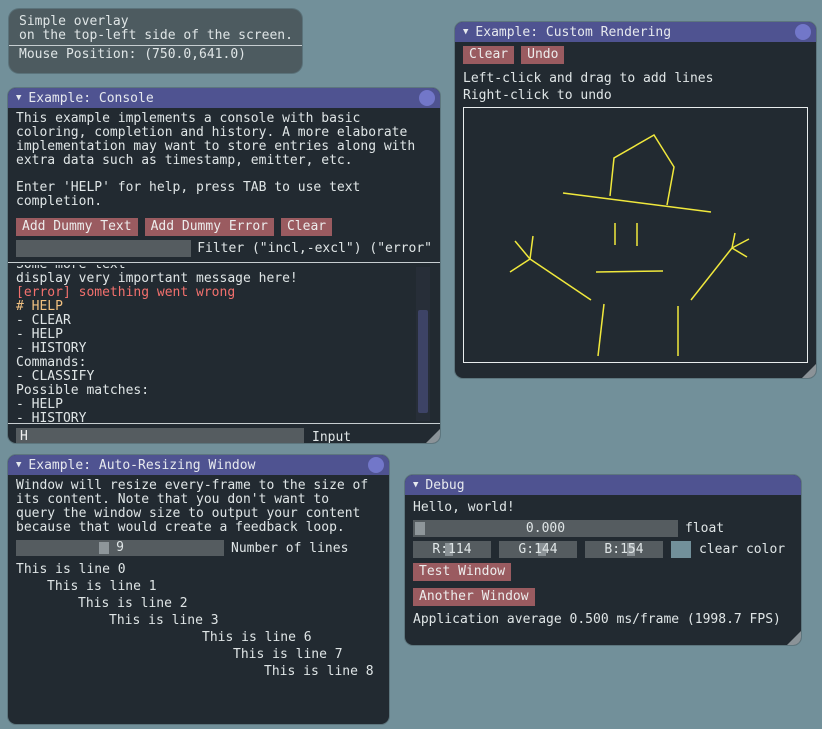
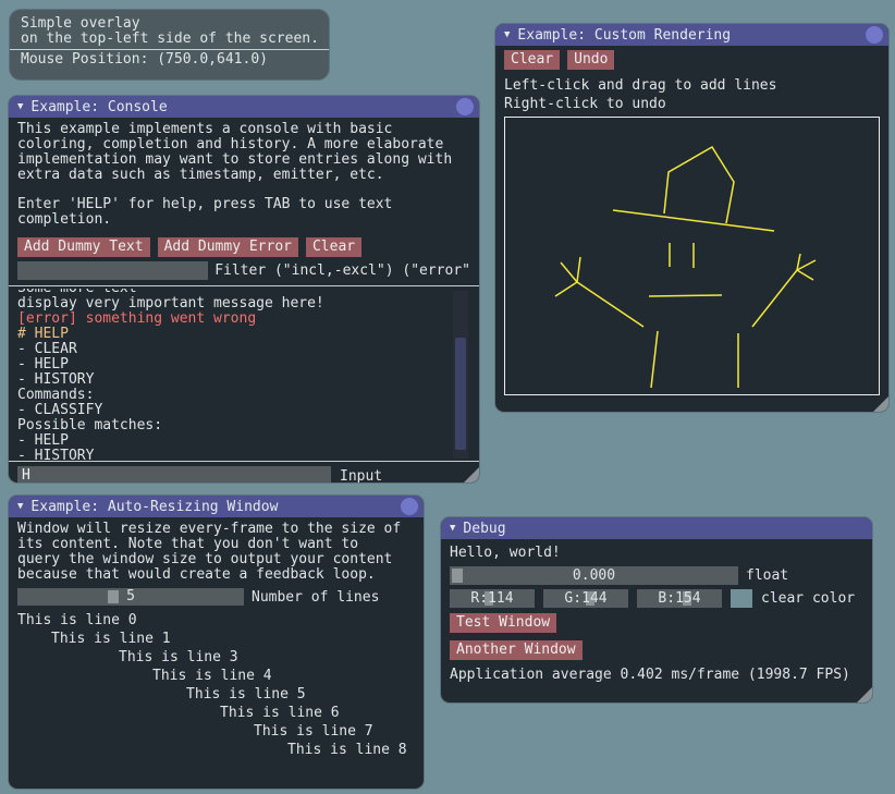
  Simple overlay
  on the top-left side of the screen.
  Mouse Position: (750.0,641.0)
  ▼
  Example: Console
  This example implements a console with basic
  coloring, completion and history. A more elaborate
  implementation may want to store entries along with
  extra data such as timestamp, emitter, etc.
  Enter 'HELP' for help, press TAB to use text
  completion.
  Add Dummy Text
  Add Dummy Error
  Clear
  Filter ("incl,-excl") ("error"
  Some more text
  display very important message here!
  [error] something went wrong
  # HELP
  - CLEAR
  - HELP
  - HISTORY
  Commands:
  - CLASSIFY
  Possible matches:
  - HELP
  - HISTORY
  H
  Input
  ▼
  Example: Custom Rendering
  Clear
  Undo
  Left-click and drag to add lines
  Right-click to undo
  ▼
  Example: Auto-Resizing Window
  Window will resize every-frame to the size of
  its content. Note that you don't want to
  query the window size to output your content
  because that would create a feedback loop.
- 9
+ 5
  Number of lines
  This is line 0
  This is line 1
- This is line 2
  This is line 3
+ This is line 4
+ This is line 5
  This is line 6
  This is line 7
  This is line 8
  ▼
  Debug
  Hello, world!
  0.000
  float
  R:114
  G:144
  B:154
  clear color
  Test Window
  Another Window
- Application average 0.500 ms/frame (1998.7 FPS)
+ Application average 0.402 ms/frame (1998.7 FPS)
